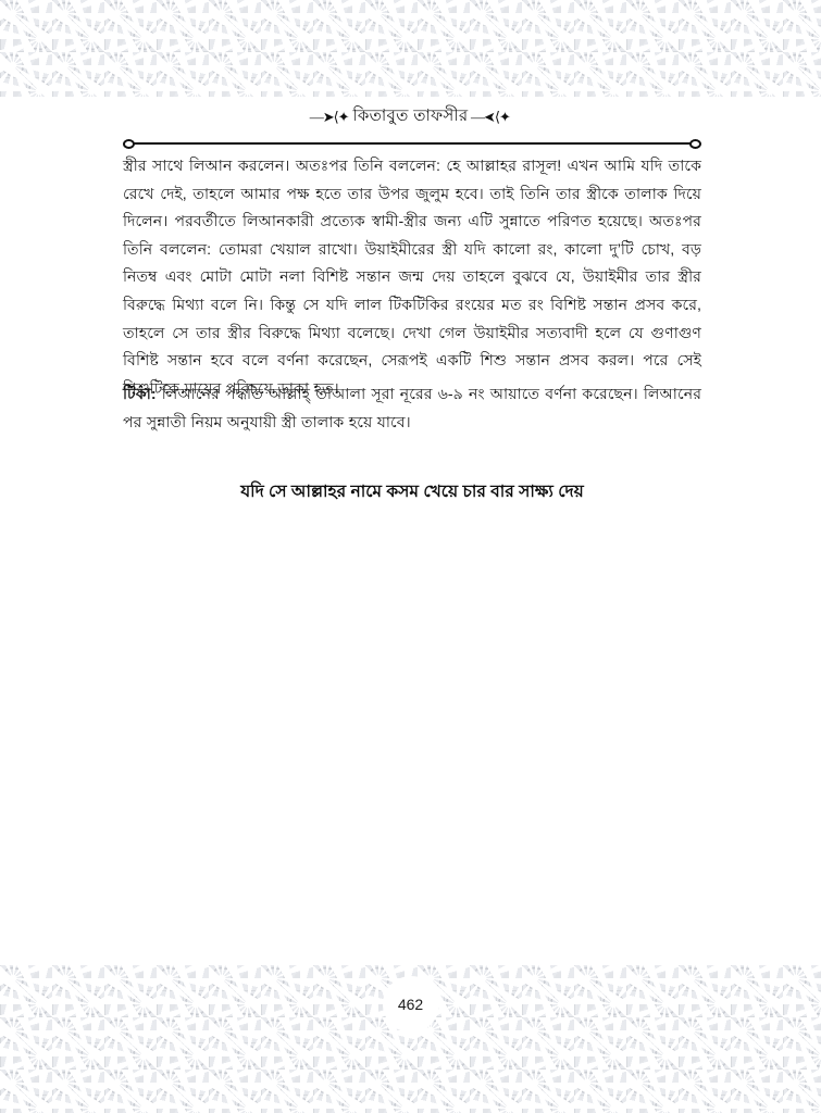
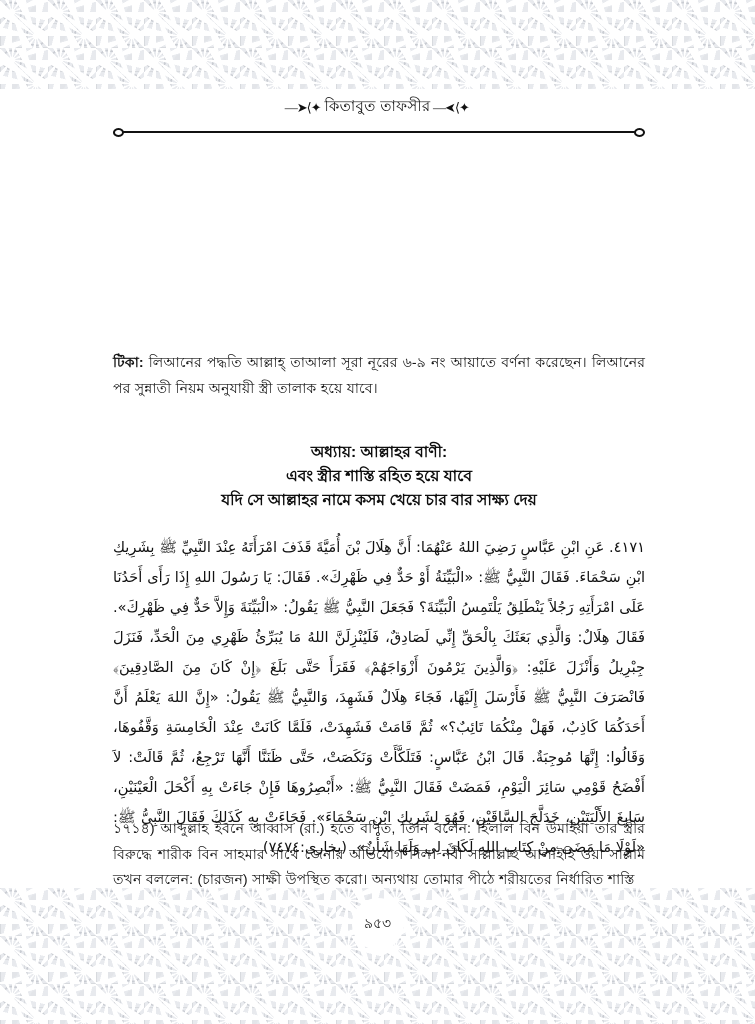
  —➤⟨✦
  কিতাবুত তাফসীর
- স্ত্রীর সাথে লিআন করলেন। অতঃপর তিনি বললেন: হে আল্লাহর রাসূল! এখন আমি যদি তাকে রেখে দেই, তাহলে আমার পক্ষ হতে তার উপর জুলুম হবে। তাই তিনি তার স্ত্রীকে তালাক দিয়ে দিলেন। পরবর্তীতে লিআনকারী প্রত্যেক স্বামী-স্ত্রীর জন্য এটি সুন্নাতে পরিণত হয়েছে। অতঃপর তিনি বললেন: তোমরা খেয়াল রাখো। উয়াইমীরের স্ত্রী যদি কালো রং, কালো দু’টি চোখ, বড় নিতম্ব এবং মোটা মোটা নলা বিশিষ্ট সন্তান জন্ম দেয় তাহলে বুঝবে যে, উয়াইমীর তার স্ত্রীর বিরুদ্ধে মিথ্যা বলে নি। কিন্তু সে যদি লাল টিকটিকির রংয়ের মত রং বিশিষ্ট সন্তান প্রসব করে, তাহলে সে তার স্ত্রীর বিরুদ্ধে মিথ্যা বলেছে। দেখা গেল উয়াইমীর সত্যবাদী হলে যে গুণাগুণ বিশিষ্ট সন্তান হবে বলে বর্ণনা করেছেন, সেরূপই একটি শিশু সন্তান প্রসব করল। পরে সেই শিশুটিকে মায়ের পরিচয়ে ডাকা হত।
  টিকা: লিআনের পদ্ধতি আল্লাহ্‌ তাআলা সূরা নূরের ৬-৯ নং আয়াতে বর্ণনা করেছেন। লিআনের পর সুন্নাতী নিয়ম অনুযায়ী স্ত্রী তালাক হয়ে যাবে।
+ অধ্যায়: আল্লাহর বাণী:
+ এবং স্ত্রীর শাস্তি রহিত হয়ে যাবে
  যদি সে আল্লাহর নামে কসম খেয়ে চার বার সাক্ষ্য দেয়
+ ٤١٧١. عَنِ ابْنِ عَبَّاسٍ رَضِيَ اللهُ عَنْهُمَا: أَنَّ هِلَالَ بْنَ أُمَيَّةَ قَذَفَ امْرَأَتَهُ عِنْدَ النَّبِيِّ ﷺ بِشَرِيكِ ابْنِ سَحْمَاءَ. فَقَالَ النَّبِيُّ ﷺ: «الْبَيِّنَةُ أَوْ حَدٌّ فِي ظَهْرِكَ». فَقَالَ: يَا رَسُولَ اللهِ إِذَا رَأَى أَحَدُنَا عَلَى امْرَأَتِهِ رَجُلاً يَنْطَلِقُ يَلْتَمِسُ الْبَيِّنَةَ؟ فَجَعَلَ النَّبِيُّ ﷺ يَقُولُ: «الْبَيِّنَةَ وَإِلاَّ حَدٌّ فِي ظَهْرِكَ». فَقَالَ هِلَالٌ: وَالَّذِي بَعَثَكَ بِالْحَقِّ إِنِّي لَصَادِقٌ، فَلَيُنْزِلَنَّ اللهُ مَا يُبَرِّئُ ظَهْرِي مِنَ الْحَدِّ، فَنَزَلَ جِبْرِيلُ وَأَنْزَلَ عَلَيْهِ: ﴿وَالَّذِينَ يَرْمُونَ أَزْوَاجَهُمْ﴾ فَقَرَأَ حَتَّى بَلَغَ ﴿إِنْ كَانَ مِنَ الصَّادِقِينَ﴾ فَانْصَرَفَ النَّبِيُّ ﷺ فَأَرْسَلَ إِلَيْهَا، فَجَاءَ هِلَالٌ فَشَهِدَ، وَالنَّبِيُّ ﷺ يَقُولُ: «إِنَّ اللهَ يَعْلَمُ أَنَّ أَحَدَكُمَا كَاذِبٌ، فَهَلْ مِنْكُمَا تَائِبٌ؟» ثُمَّ قَامَتْ فَشَهِدَتْ، فَلَمَّا كَانَتْ عِنْدَ الْخَامِسَةِ وَقَّفُوهَا، وَقَالُوا: إِنَّهَا مُوجِبَةٌ. قَالَ ابْنُ عَبَّاسٍ: فَتَلَكَّأَتْ وَنَكَصَتْ، حَتَّى ظَنَنَّا أَنَّهَا تَرْجِعُ، ثُمَّ قَالَتْ: لاَ أَفْضَحُ قَوْمِي سَائِرَ الْيَوْمِ، فَمَضَتْ فَقَالَ النَّبِيُّ ﷺ: «أَبْصِرُوهَا فَإِنْ جَاءَتْ بِهِ أَكْحَلَ الْعَيْنَيْنِ، سَابِغَ الأَلْيَتَيْنِ، خَدَلَّجَ السَّاقَيْنِ، فَهُوَ لِشَرِيكِ ابْنِ سَحْمَاءَ». فَجَاءَتْ بِهِ كَذَلِكَ فَقَالَ النَّبِيُّ ﷺ: «لَوْلَا مَا مَضَى مِنْ كِتَابِ اللهِ لَكَانَ لِي وَلَهَا شَأْنٌ». (بخارى:٧٤٧٤)
+ ১৭১৪) আব্দুল্লাহ ইবনে আব্বাস (রা.) হতে বর্ণিত, তিনি বলেন: হিলাল বিন উমাইয়া তার স্ত্রীর বিরুদ্ধে শারীক বিন সাহমার সাথে জেনার অভিযোগ দিল। নবী সাল্লাল্লাহু আলাইহি ওয়া সাল্লাম তখন বললেন: (চারজন) সাক্ষী উপস্থিত করো। অন্যথায় তোমার পীঠে শরীয়তের নির্ধারিত শাস্তি
- 462
+ ৯৫৩
